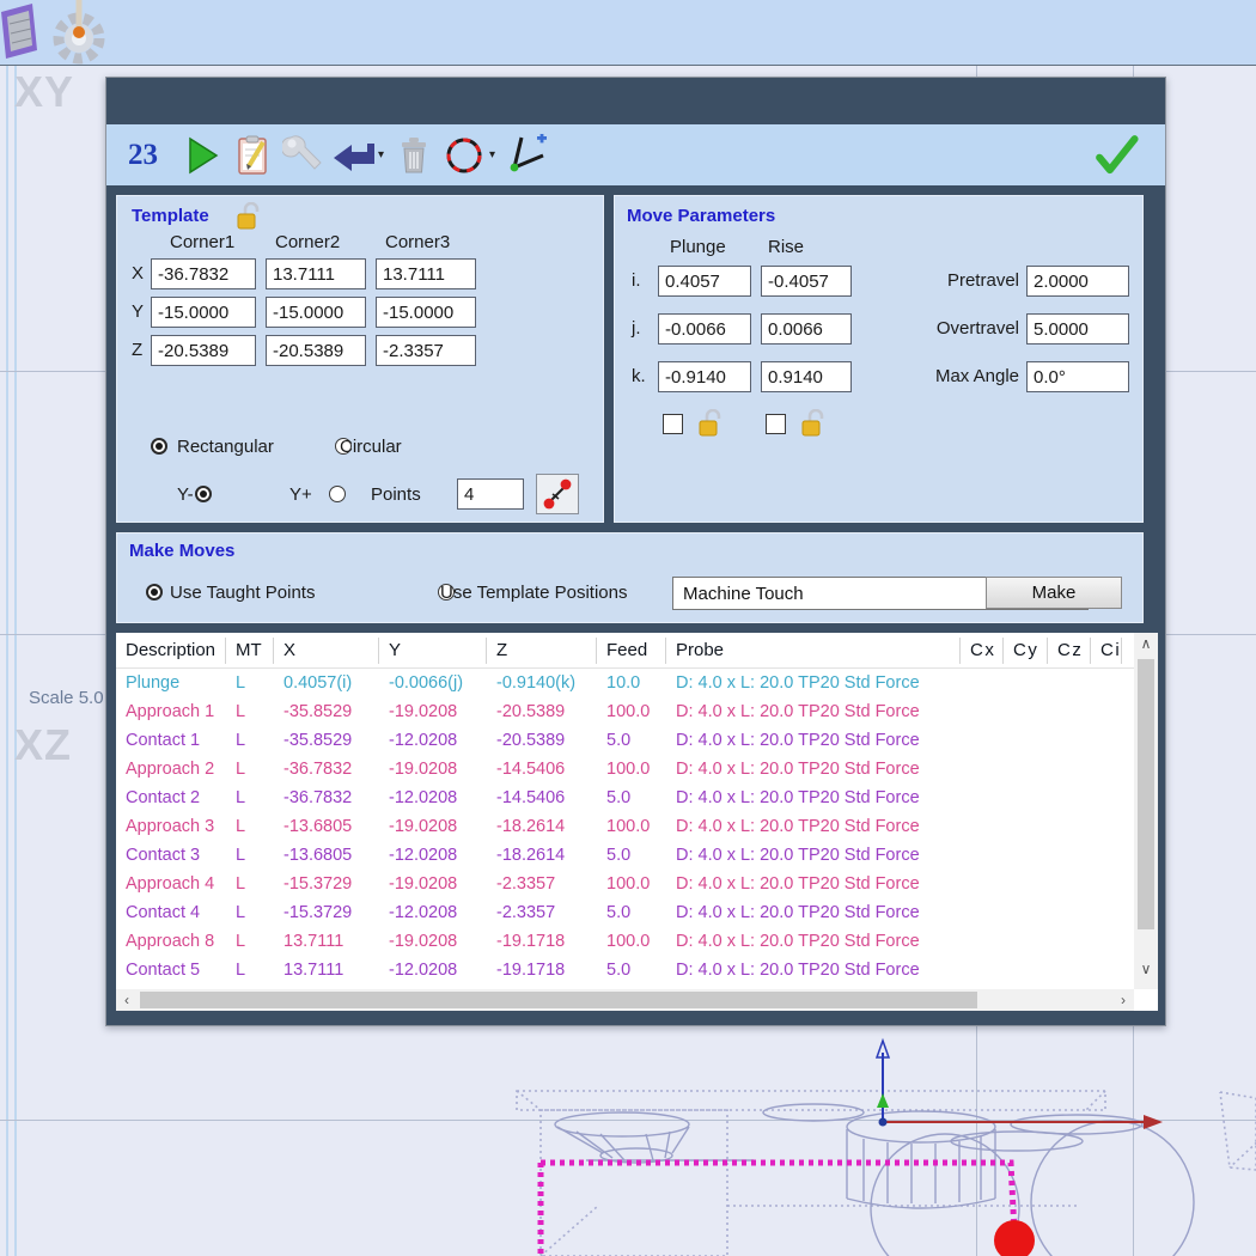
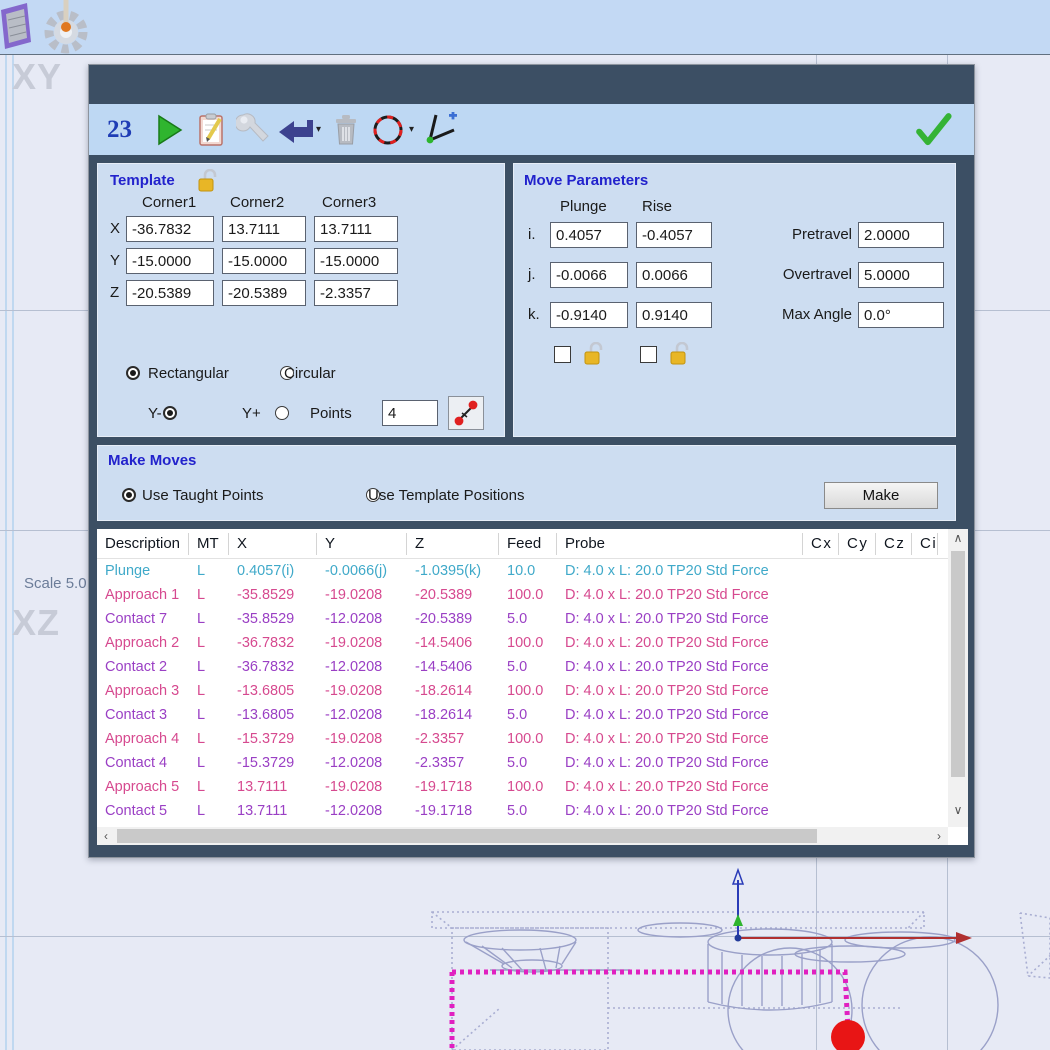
  XY
  Scale 5.0
  XZ
  23
  ▾
  ▾
  Template
  Corner1
  Corner2
  Corner3
  X
  -36.7832
  13.7111
  13.7111
  Y
  -15.0000
  -15.0000
  -15.0000
  Z
  -20.5389
  -20.5389
  -2.3357
  Rectangular
  Circular
  Y-
  Y+
  Points
  4
  Move Parameters
  Plunge
  Rise
  i.
  0.4057
  -0.4057
  j.
  -0.0066
  0.0066
  k.
  -0.9140
  0.9140
  Pretravel
  2.0000
  Overtravel
  5.0000
  Max Angle
  0.0°
  Make Moves
  Use Taught Points
  Use Template Positions
- Machine Touch
  Make
  Description
  MT
  X
  Y
  Z
  Feed
  Probe
  Cx
  Cy
  Cz
  Ci
  Plunge
  L
  0.4057(i)
  -0.0066(j)
- -0.9140(k)
+ -1.0395(k)
  10.0
  D: 4.0 x L: 20.0 TP20 Std Force
  Approach 1
  L
  -35.8529
  -19.0208
  -20.5389
  100.0
  D: 4.0 x L: 20.0 TP20 Std Force
- Contact 1
+ Contact 7
  L
  -35.8529
  -12.0208
  -20.5389
  5.0
  D: 4.0 x L: 20.0 TP20 Std Force
  Approach 2
  L
  -36.7832
  -19.0208
  -14.5406
  100.0
  D: 4.0 x L: 20.0 TP20 Std Force
  Contact 2
  L
  -36.7832
  -12.0208
  -14.5406
  5.0
  D: 4.0 x L: 20.0 TP20 Std Force
  Approach 3
  L
  -13.6805
  -19.0208
  -18.2614
  100.0
  D: 4.0 x L: 20.0 TP20 Std Force
  Contact 3
  L
  -13.6805
  -12.0208
  -18.2614
  5.0
  D: 4.0 x L: 20.0 TP20 Std Force
  Approach 4
  L
  -15.3729
  -19.0208
  -2.3357
  100.0
  D: 4.0 x L: 20.0 TP20 Std Force
  Contact 4
  L
  -15.3729
  -12.0208
  -2.3357
  5.0
  D: 4.0 x L: 20.0 TP20 Std Force
- Approach 8
+ Approach 5
  L
  13.7111
  -19.0208
  -19.1718
  100.0
  D: 4.0 x L: 20.0 TP20 Std Force
  Contact 5
  L
  13.7111
  -12.0208
  -19.1718
  5.0
  D: 4.0 x L: 20.0 TP20 Std Force
  ∧
  ∨
  ‹
  ›
